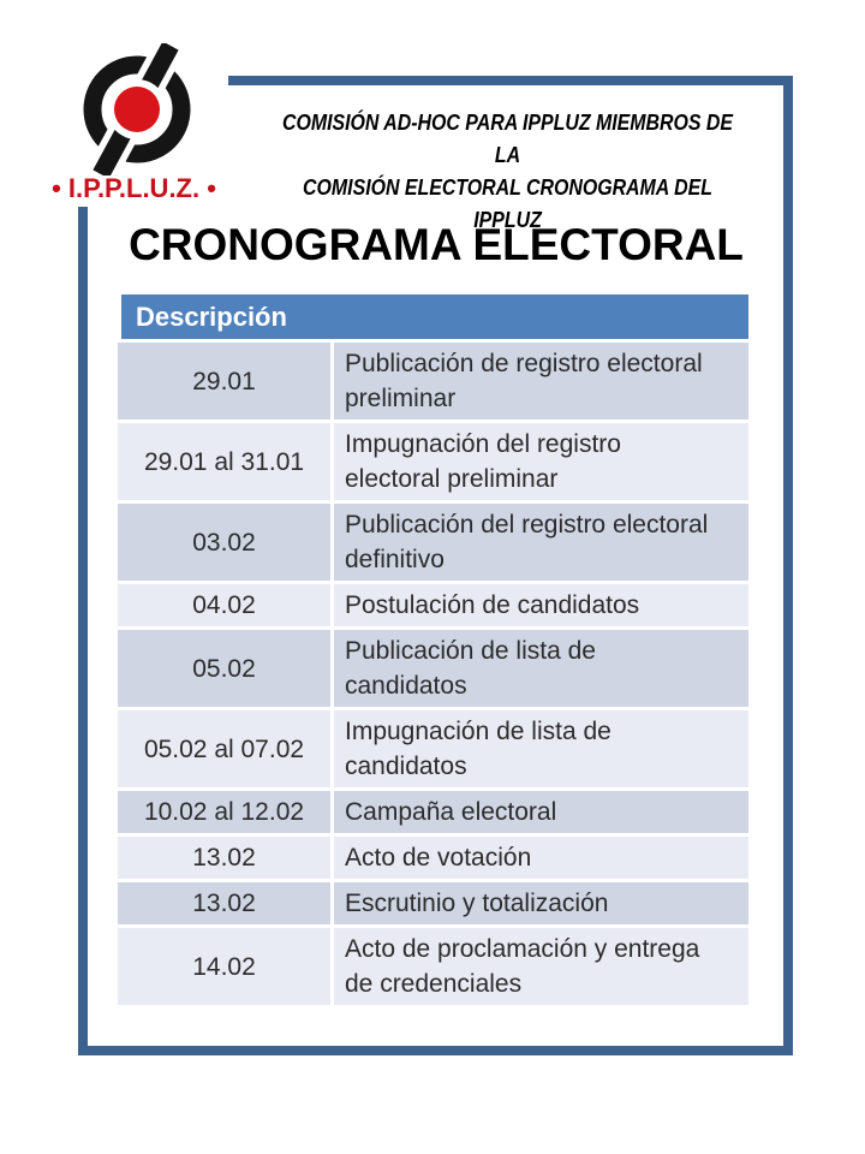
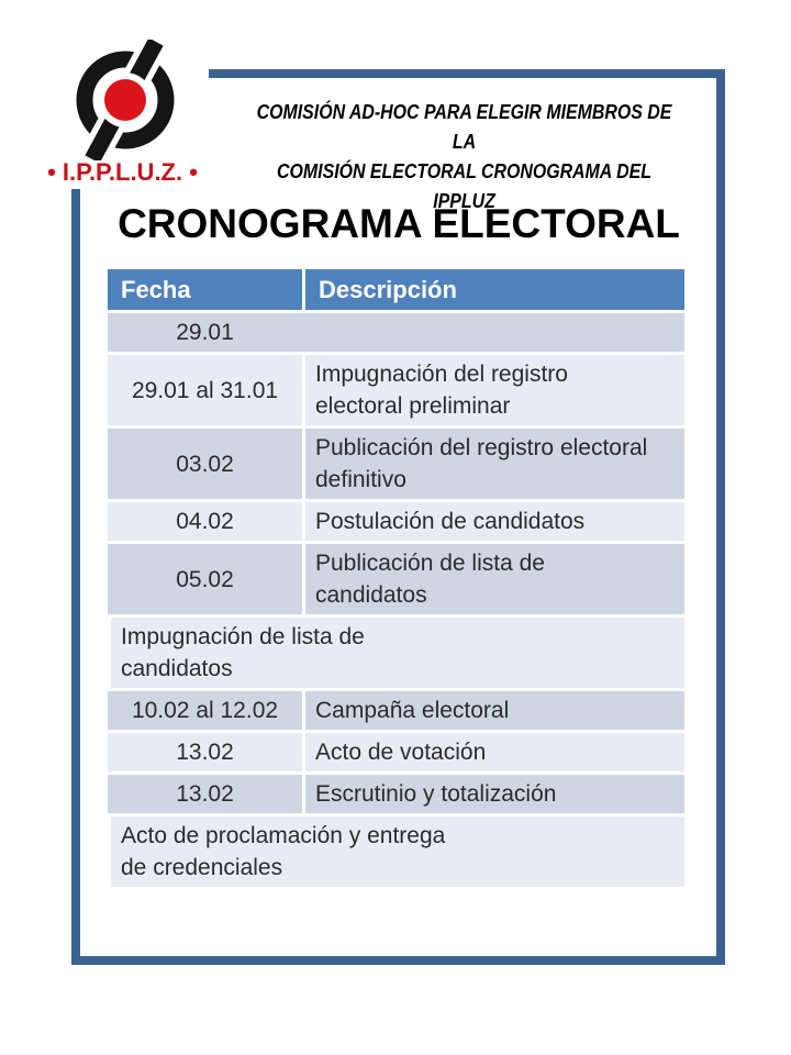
  • I.P.P.L.U.Z. •
- COMISIÓN AD-HOC PARA IPPLUZ MIEMBROS DE LA
+ COMISIÓN AD-HOC PARA ELEGIR MIEMBROS DE LA
  COMISIÓN ELECTORAL CRONOGRAMA DEL IPPLUZ
  CRONOGRAMA ELECTORAL
+ Fecha
  Descripción
  29.01
- Publicación de registro electoral
- preliminar
  29.01 al 31.01
  Impugnación del registro
  electoral preliminar
  03.02
  Publicación del registro electoral
  definitivo
  04.02
  Postulación de candidatos
  05.02
  Publicación de lista de
  candidatos
- 05.02 al 07.02
  Impugnación de lista de
  candidatos
  10.02 al 12.02
  Campaña electoral
  13.02
  Acto de votación
  13.02
  Escrutinio y totalización
- 14.02
  Acto de proclamación y entrega
  de credenciales
